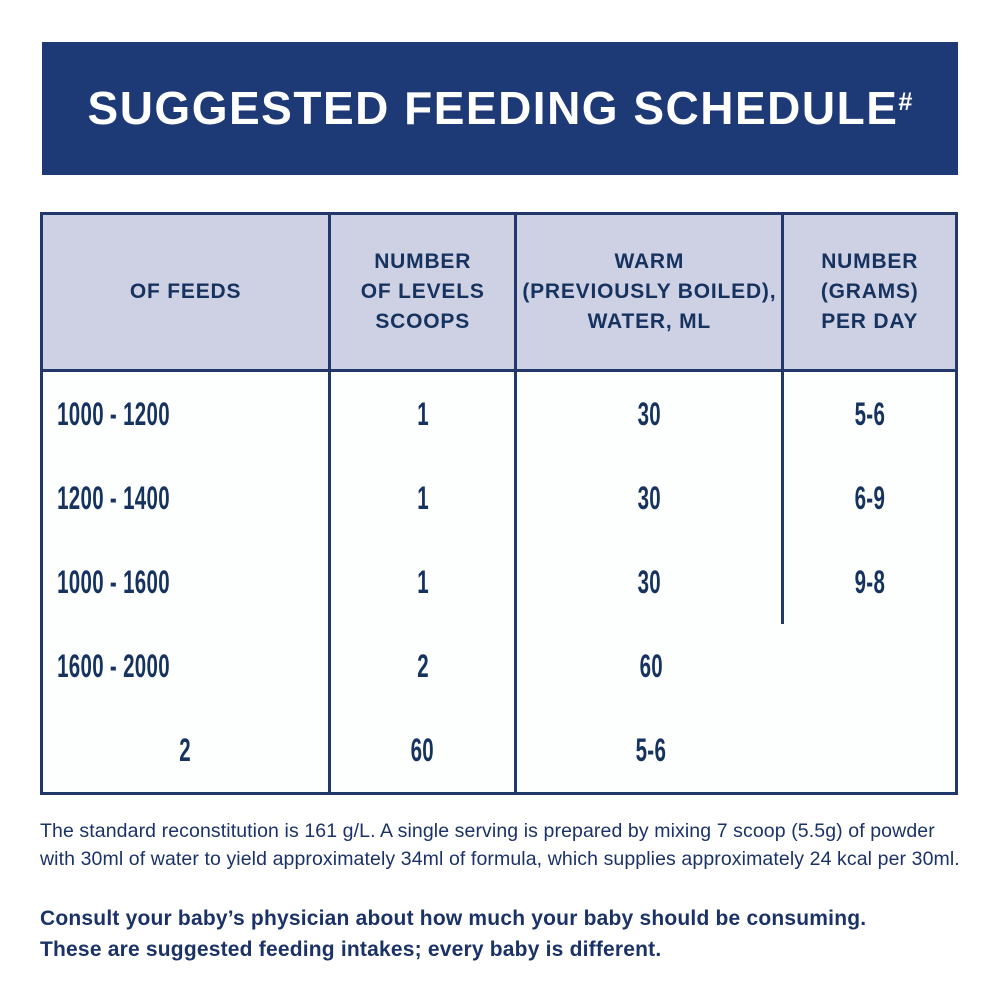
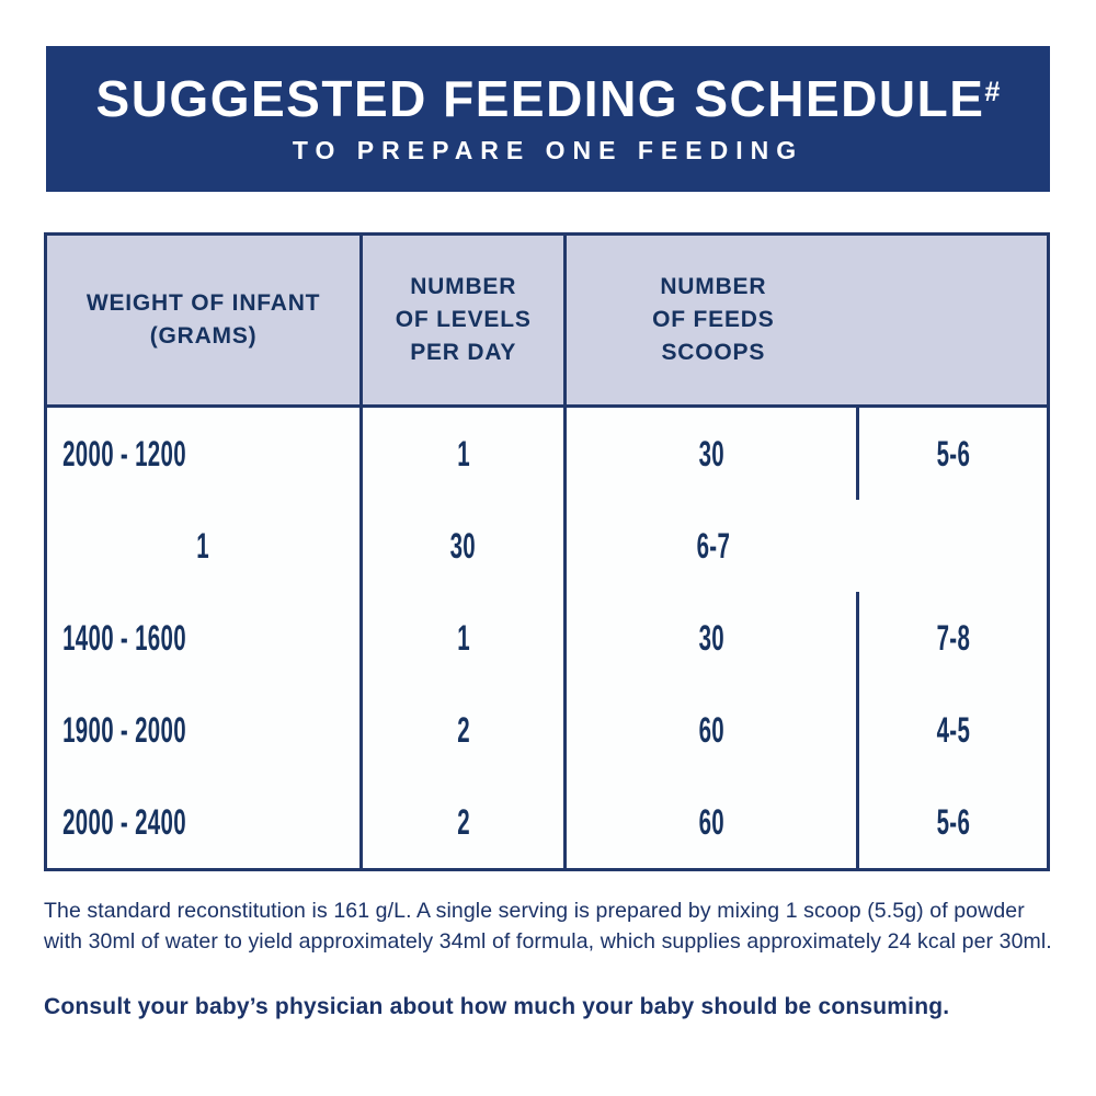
  SUGGESTED FEEDING SCHEDULE#
+ TO PREPARE ONE FEEDING
+ WEIGHT OF INFANT
- OF FEEDS
+ (GRAMS)
  NUMBER
  OF LEVELS
- SCOOPS
+ PER DAY
- WARM
- (PREVIOUSLY BOILED),
- WATER, ML
  NUMBER
- (GRAMS)
+ OF FEEDS
- PER DAY
+ SCOOPS
- 1000 - 1200
+ 2000 - 1200
  1
  30
  5-6
- 1200 - 1400
  1
  30
- 6-9
+ 6-7
- 1000 - 1600
+ 1400 - 1600
  1
  30
- 9-8
+ 7-8
- 1600 - 2000
+ 1900 - 2000
  2
  60
+ 4-5
+ 2000 - 2400
  2
  60
  5-6
- The standard reconstitution is 161 g/L. A single serving is prepared by mixing 7 scoop (5.5g) of powder with 30ml of water to yield approximately 34ml of formula, which supplies approximately 24 kcal per 30ml.
+ The standard reconstitution is 161 g/L. A single serving is prepared by mixing 1 scoop (5.5g) of powder with 30ml of water to yield approximately 34ml of formula, which supplies approximately 24 kcal per 30ml.
  Consult your baby’s physician about how much your baby should be consuming.
- These are suggested feeding intakes; every baby is different.
